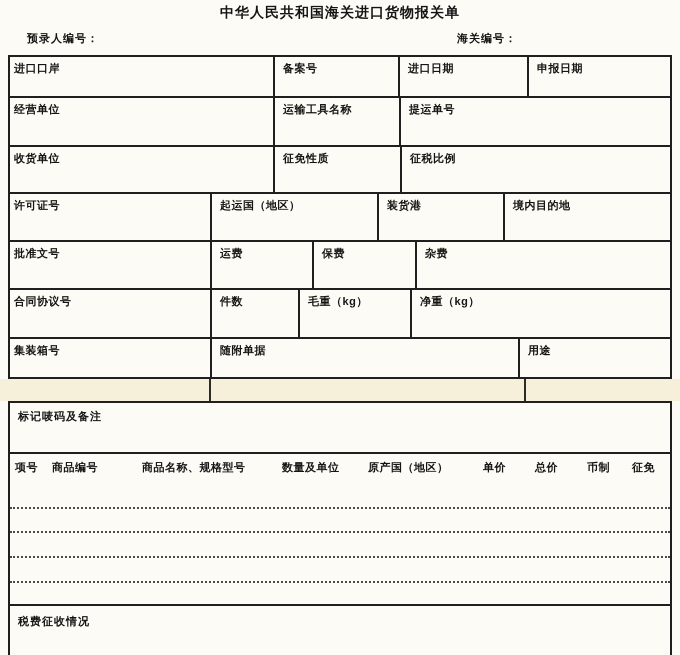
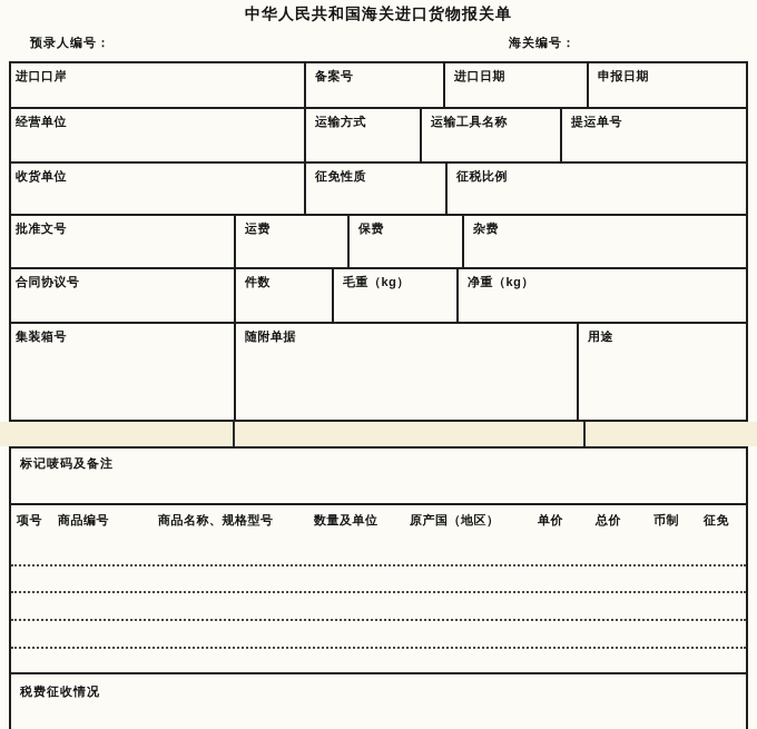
  中华人民共和国海关进口货物报关单
  预录人编号：
  海关编号：
  进口口岸
  备案号
  进口日期
  申报日期
  经营单位
+ 运输方式
  运输工具名称
  提运单号
  收货单位
  征免性质
  征税比例
- 许可证号
- 起运国（地区）
- 装货港
- 境内目的地
  批准文号
  运费
  保费
  杂费
  合同协议号
  件数
  毛重（kg）
  净重（kg）
  集装箱号
  随附单据
  用途
  标记唛码及备注
  项号
  商品编号
  商品名称、规格型号
  数量及单位
  原产国（地区）
  单价
  总价
  币制
  征免
  税费征收情况
